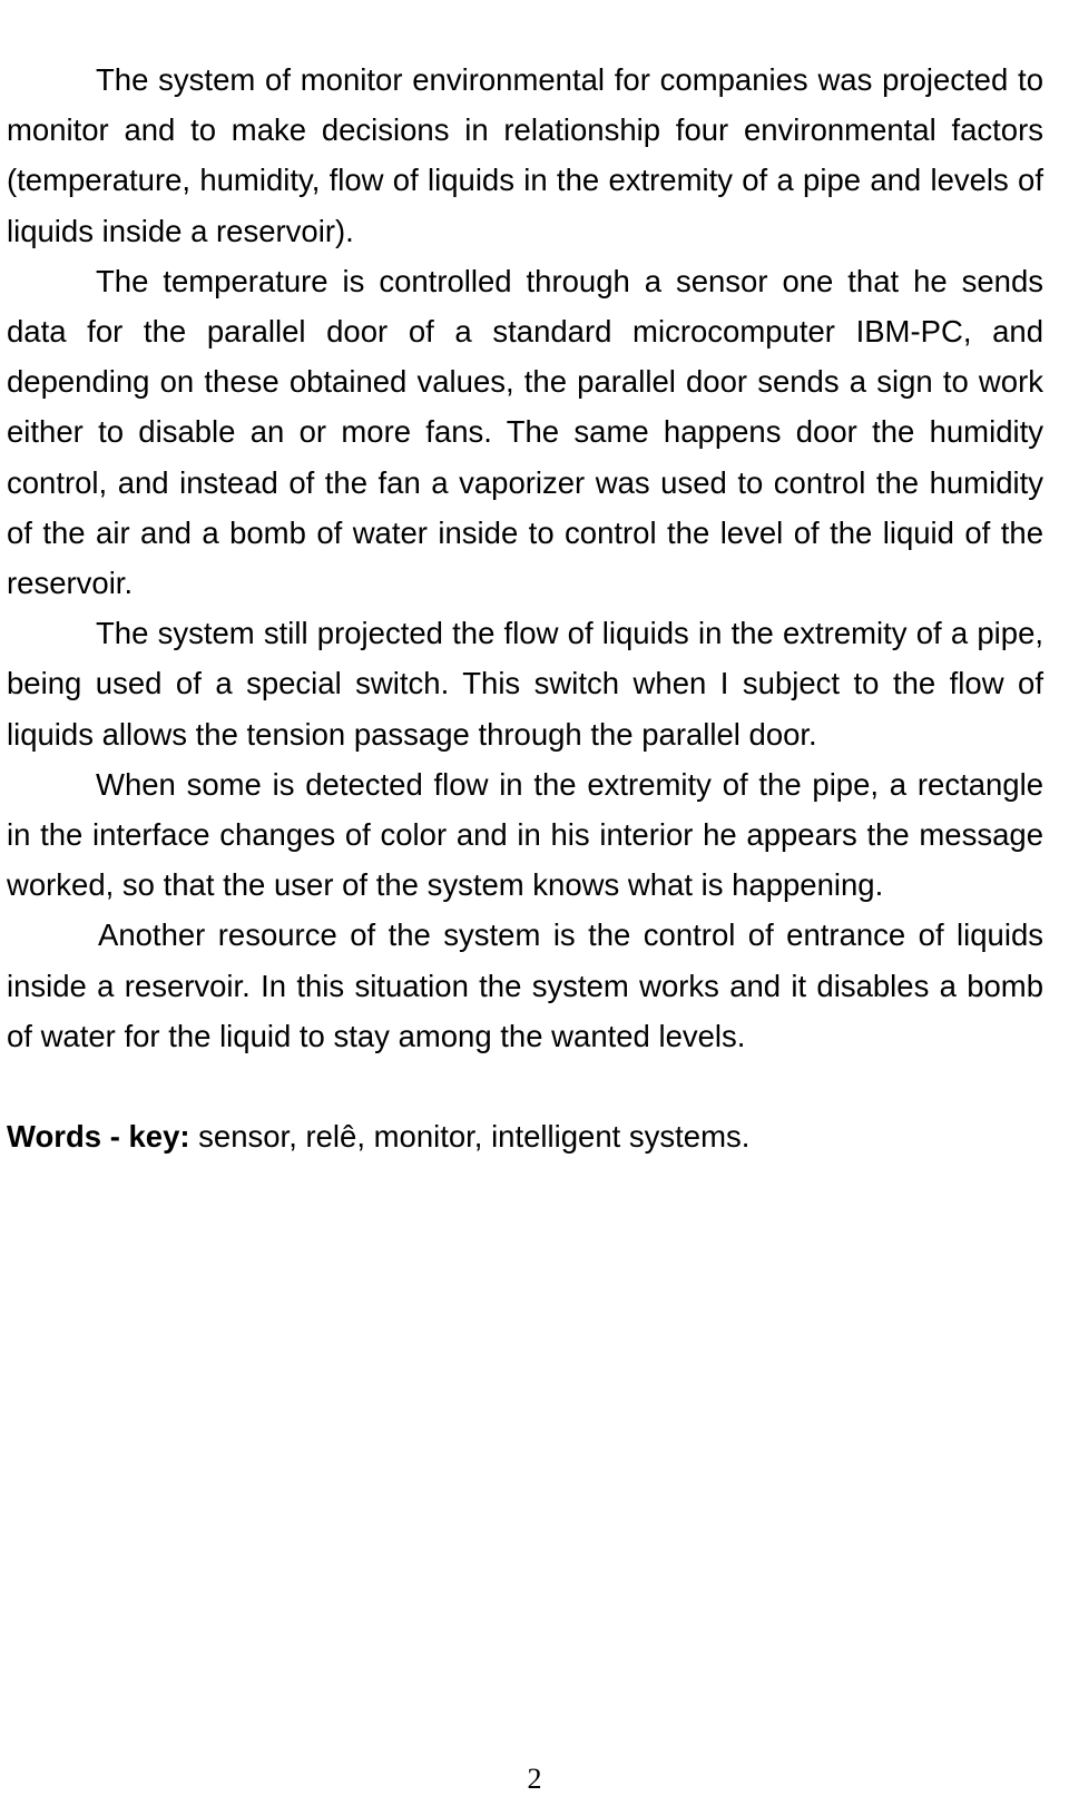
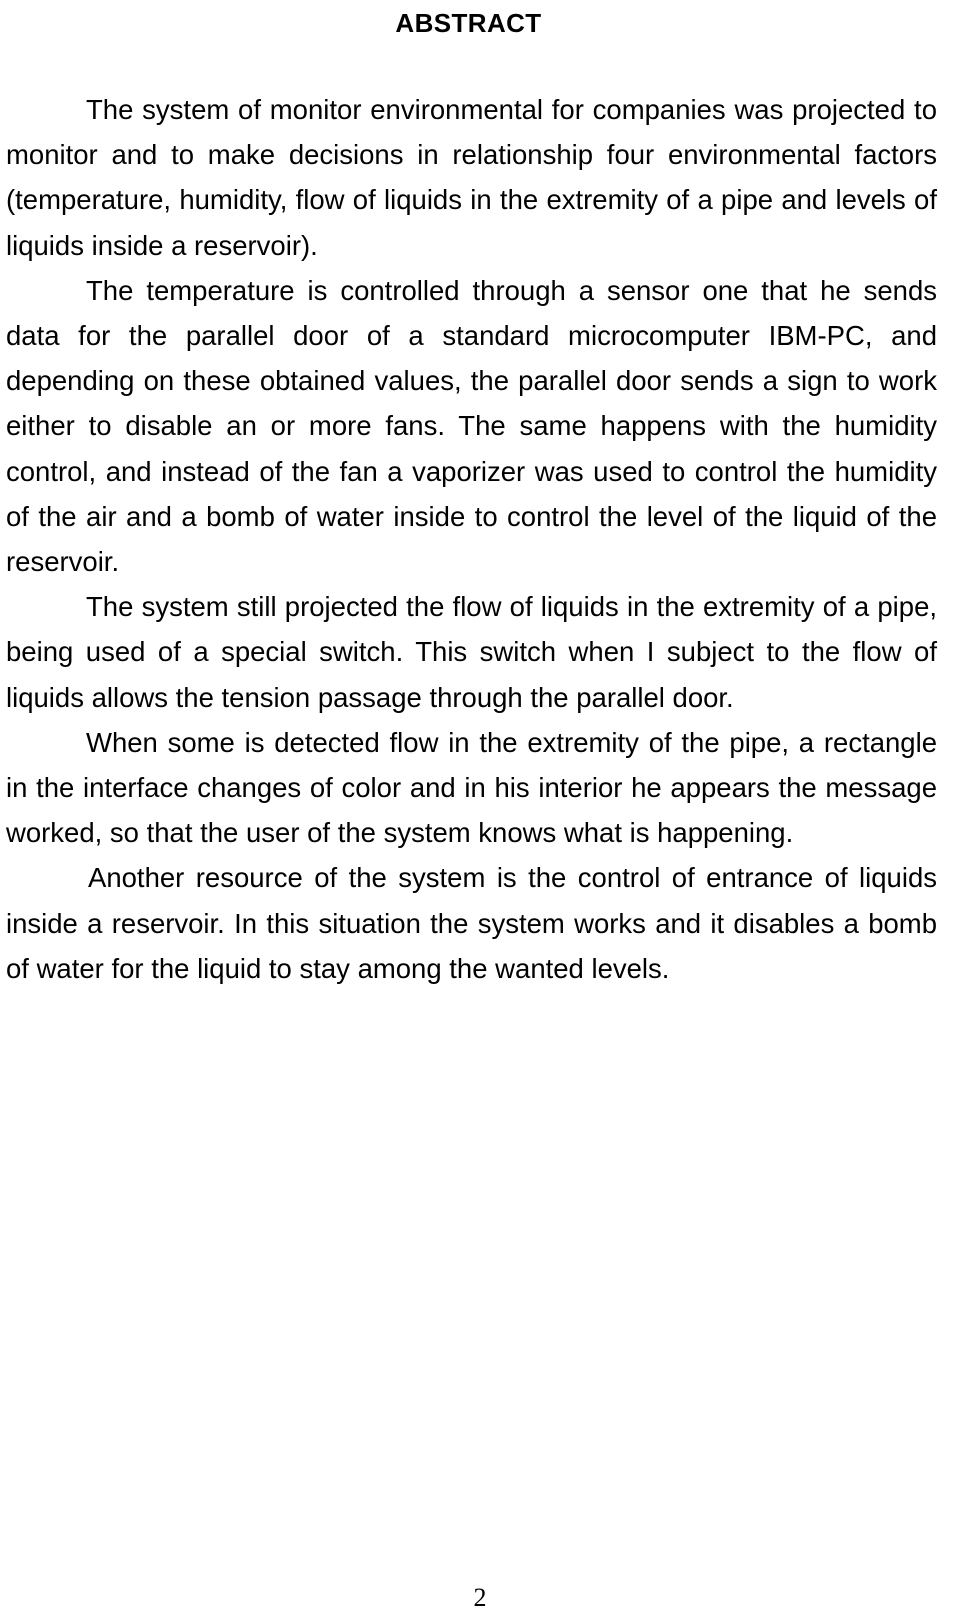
+ ABSTRACT
  The system of monitor environmental for companies was projected to monitor and to make decisions in relationship four environmental factors (temperature, humidity, flow of liquids in the extremity of a pipe and levels of liquids inside a reservoir).
- The temperature is controlled through a sensor one that he sends data for the parallel door of a standard microcomputer IBM-PC, and depending on these obtained values, the parallel door sends a sign to work either to disable an or more fans. The same happens door the humidity control, and instead of the fan a vaporizer was used to control the humidity of the air and a bomb of water inside to control the level of the liquid of the reservoir.
+ The temperature is controlled through a sensor one that he sends data for the parallel door of a standard microcomputer IBM-PC, and depending on these obtained values, the parallel door sends a sign to work either to disable an or more fans. The same happens with the humidity control, and instead of the fan a vaporizer was used to control the humidity of the air and a bomb of water inside to control the level of the liquid of the reservoir.
  The system still projected the flow of liquids in the extremity of a pipe, being used of a special switch. This switch when I subject to the flow of liquids allows the tension passage through the parallel door.
  When some is detected flow in the extremity of the pipe, a rectangle in the interface changes of color and in his interior he appears the message worked, so that the user of the system knows what is happening.
  Another resource of the system is the control of entrance of liquids inside a reservoir. In this situation the system works and it disables a bomb of water for the liquid to stay among the wanted levels.
- Words - key: sensor, relê, monitor, intelligent systems.
  2
